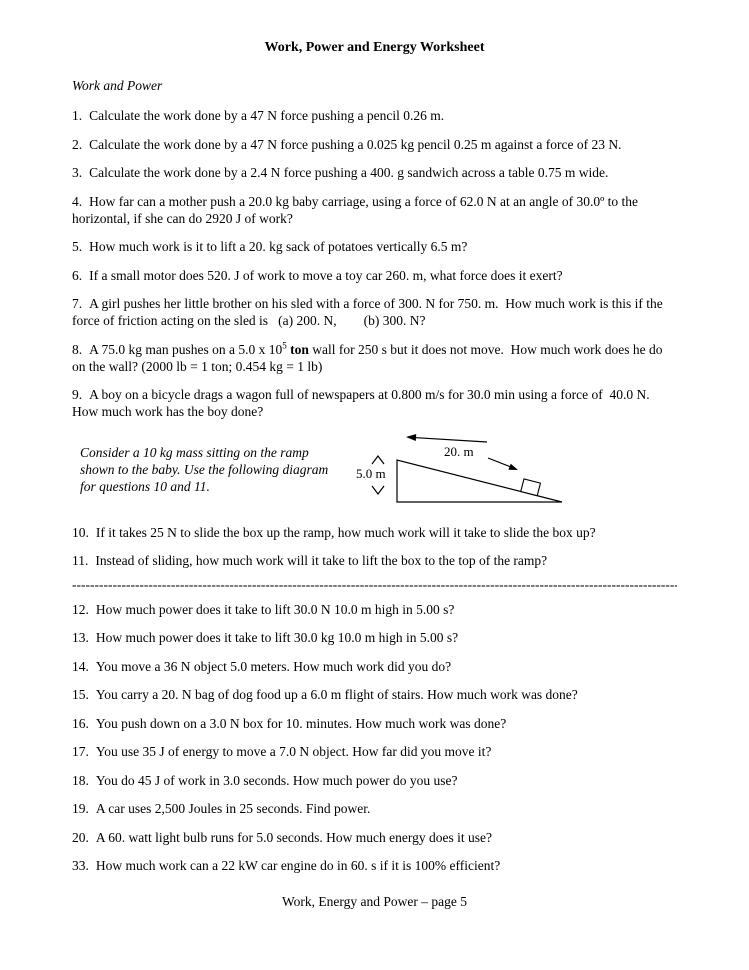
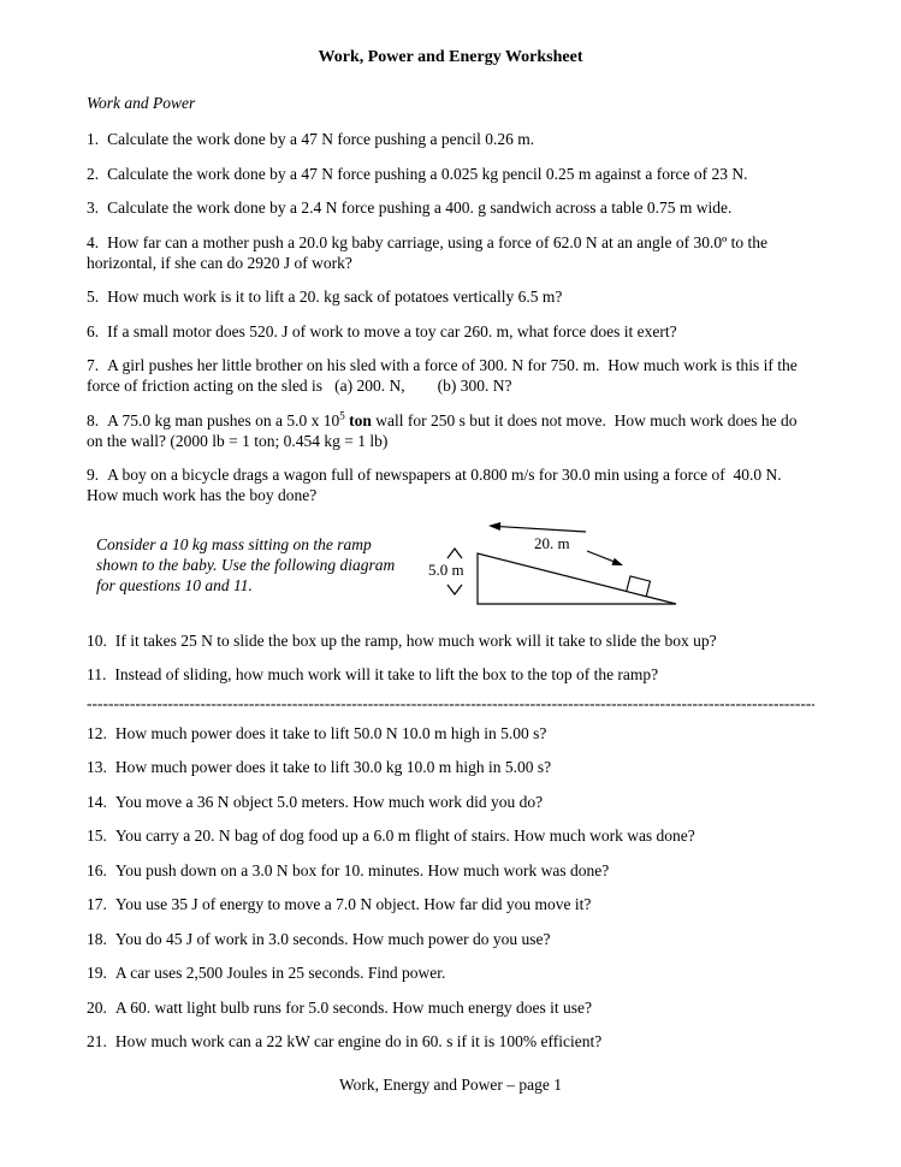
  Work, Power and Energy Worksheet
  Work and Power
  1. Calculate the work done by a 47 N force pushing a pencil 0.26 m.
  2. Calculate the work done by a 47 N force pushing a 0.025 kg pencil 0.25 m against a force of 23 N.
  3. Calculate the work done by a 2.4 N force pushing a 400. g sandwich across a table 0.75 m wide.
  4. How far can a mother push a 20.0 kg baby carriage, using a force of 62.0 N at an angle of 30.0º to the horizontal, if she can do 2920 J of work?
  5. How much work is it to lift a 20. kg sack of potatoes vertically 6.5 m?
  6. If a small motor does 520. J of work to move a toy car 260. m, what force does it exert?
  7. A girl pushes her little brother on his sled with a force of 300. N for 750. m. How much work is this if the force of friction acting on the sled is (a) 200. N, (b) 300. N?
  8. A 75.0 kg man pushes on a 5.0 x 105 ton wall for 250 s but it does not move. How much work does he do on the wall? (2000 lb = 1 ton; 0.454 kg = 1 lb)
  9. A boy on a bicycle drags a wagon full of newspapers at 0.800 m/s for 30.0 min using a force of 40.0 N. How much work has the boy done?
  Consider a 10 kg mass sitting on the ramp shown to the baby. Use the following diagram for questions 10 and 11.
  20. m
  5.0 m
  10. If it takes 25 N to slide the box up the ramp, how much work will it take to slide the box up?
  11. Instead of sliding, how much work will it take to lift the box to the top of the ramp?
  ---------------------------------------------------------------------------------------------------------------------------------------
- 12. How much power does it take to lift 30.0 N 10.0 m high in 5.00 s?
+ 12. How much power does it take to lift 50.0 N 10.0 m high in 5.00 s?
  13. How much power does it take to lift 30.0 kg 10.0 m high in 5.00 s?
  14. You move a 36 N object 5.0 meters. How much work did you do?
  15. You carry a 20. N bag of dog food up a 6.0 m flight of stairs. How much work was done?
  16. You push down on a 3.0 N box for 10. minutes. How much work was done?
  17. You use 35 J of energy to move a 7.0 N object. How far did you move it?
  18. You do 45 J of work in 3.0 seconds. How much power do you use?
  19. A car uses 2,500 Joules in 25 seconds. Find power.
  20. A 60. watt light bulb runs for 5.0 seconds. How much energy does it use?
- 33. How much work can a 22 kW car engine do in 60. s if it is 100% efficient?
+ 21. How much work can a 22 kW car engine do in 60. s if it is 100% efficient?
- Work, Energy and Power – page 5
+ Work, Energy and Power – page 1
